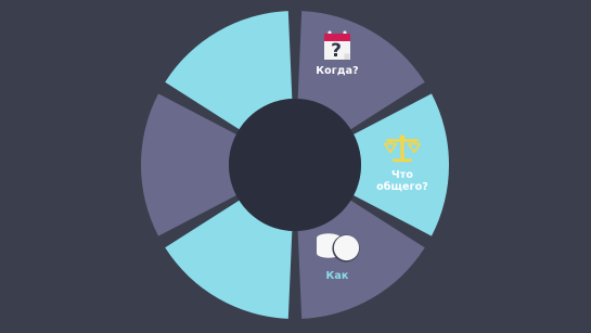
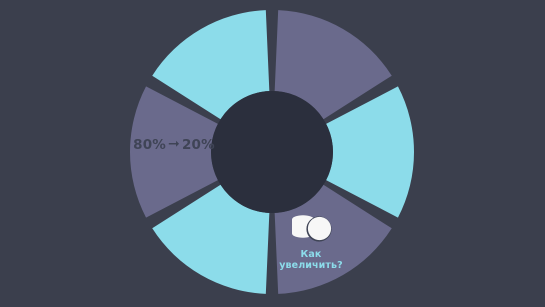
- ?
- Когда?
- Что
- общего?
  Как
+ увеличить?
+ 80% ➞ 20%
